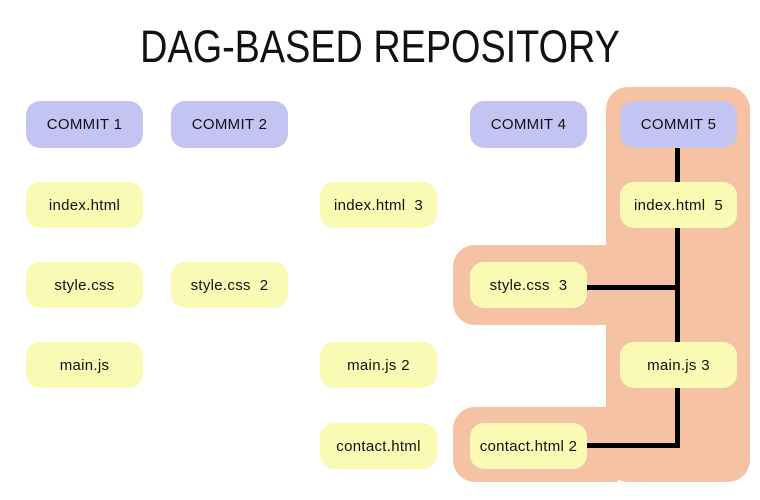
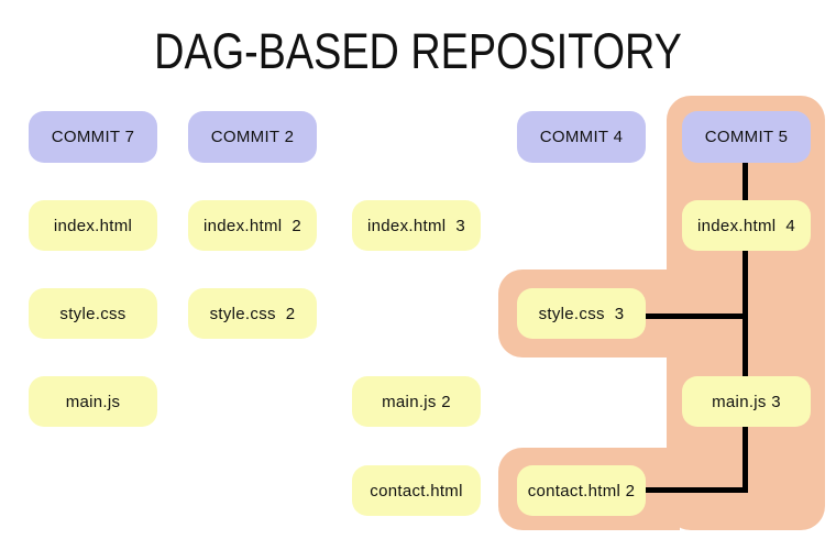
  DAG-BASED REPOSITORY
- COMMIT 1
+ COMMIT 7
  COMMIT 2
  COMMIT 4
  COMMIT 5
  index.html
  style.css
  main.js
+ index.html 2
  style.css 2
  index.html 3
  main.js 2
  contact.html
  style.css 3
  contact.html 2
- index.html 5
+ index.html 4
  main.js 3
